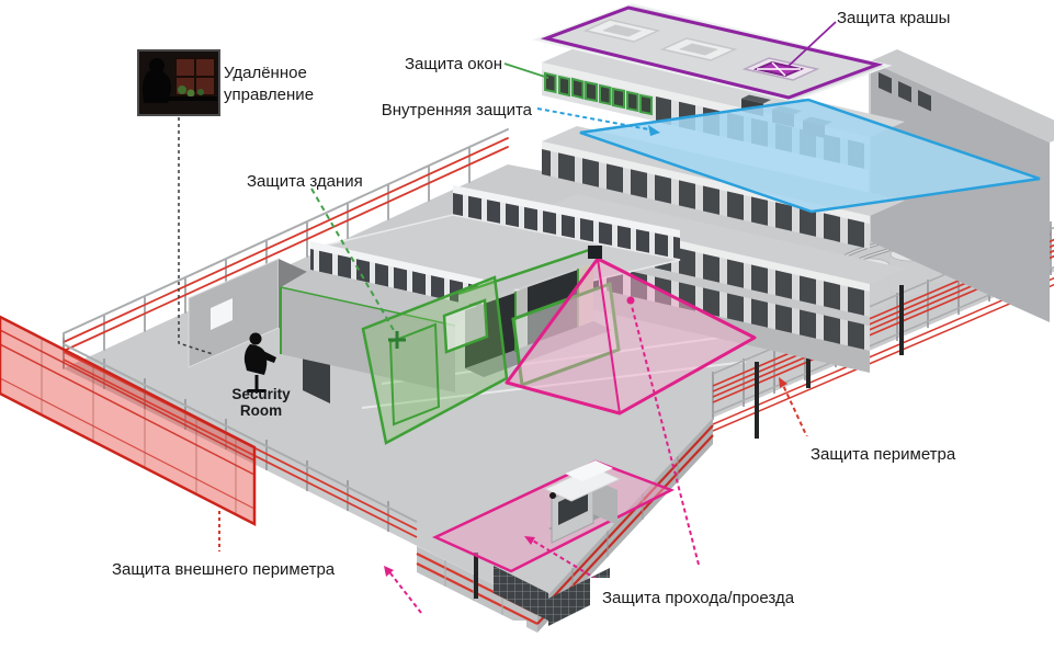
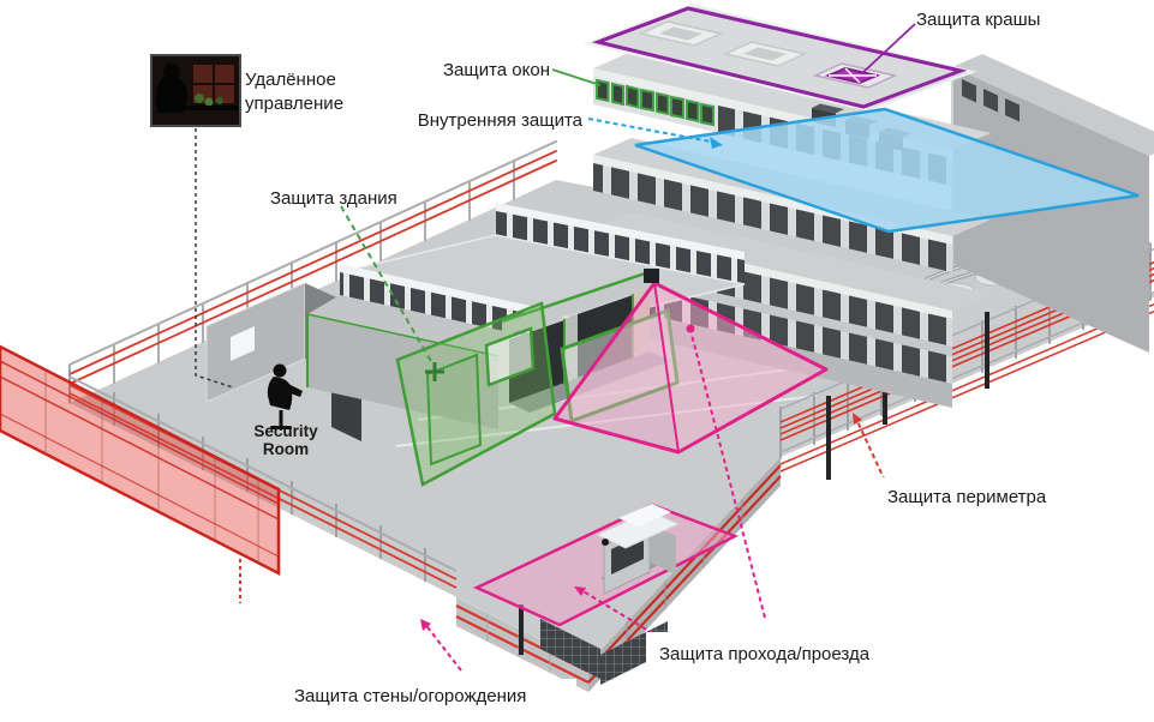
  Защита крашы
  Удалённое
  управление
  Защита окон
  Внутренняя защита
  Защита здания
  Security
  Room
  Защита периметра
- Защита внешнего периметра
  Защита прохода/проезда
+ Защита стены/огорождения
